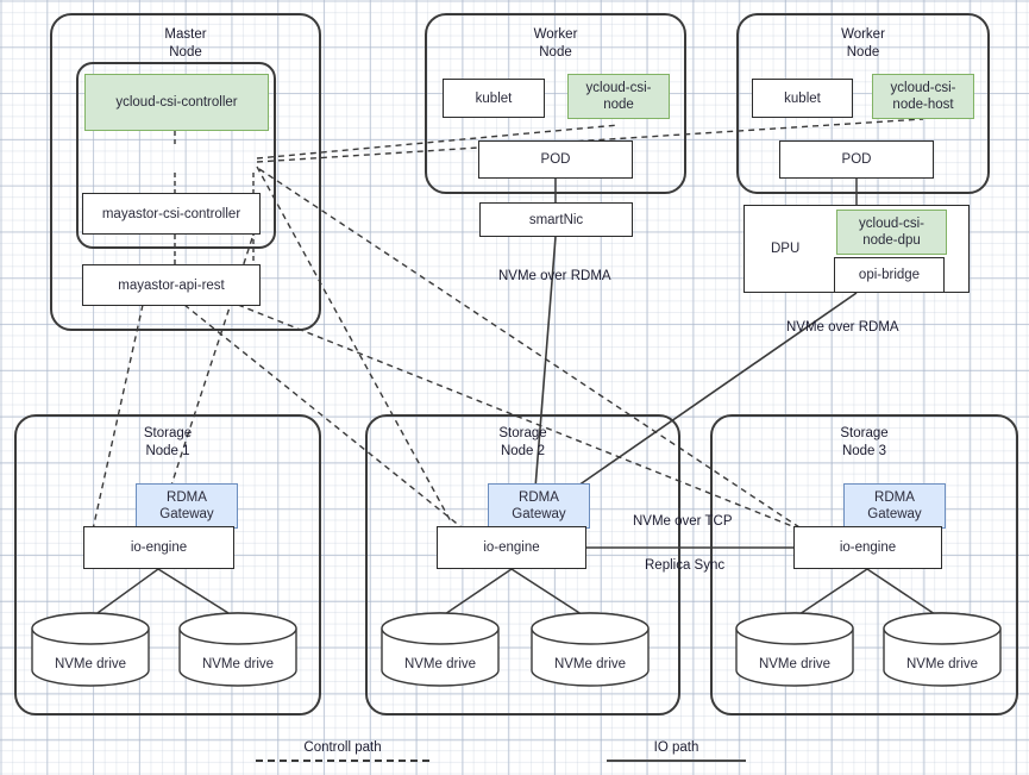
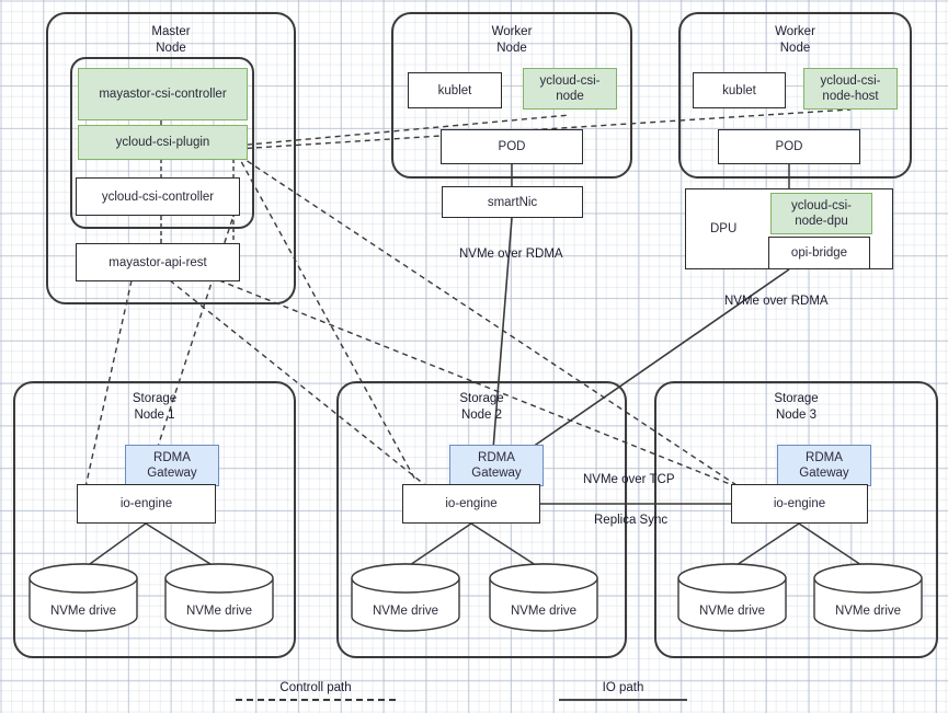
  Master
  Node
- ycloud-csi-controller
+ mayastor-csi-controller
+ ycloud-csi-plugin
- mayastor-csi-controller
+ ycloud-csi-controller
  mayastor-api-rest
  Worker
  Node
  kublet
  ycloud-csi-
  node
  POD
  smartNic
  Worker
  Node
  kublet
  ycloud-csi-
  node-host
  POD
  DPU
  ycloud-csi-
  node-dpu
  opi-bridge
  Storage
  Node 1
  RDMA
  Gateway
  io-engine
  NVMe drive
  NVMe drive
  Storage
  Node 2
  RDMA
  Gateway
  io-engine
  NVMe drive
  NVMe drive
  Storage
  Node 3
  RDMA
  Gateway
  io-engine
  NVMe drive
  NVMe drive
  NVMe over RDMA
  NVMe over RDMA
  NVMe over TCP
  Replica Sync
  Controll path
  IO path
